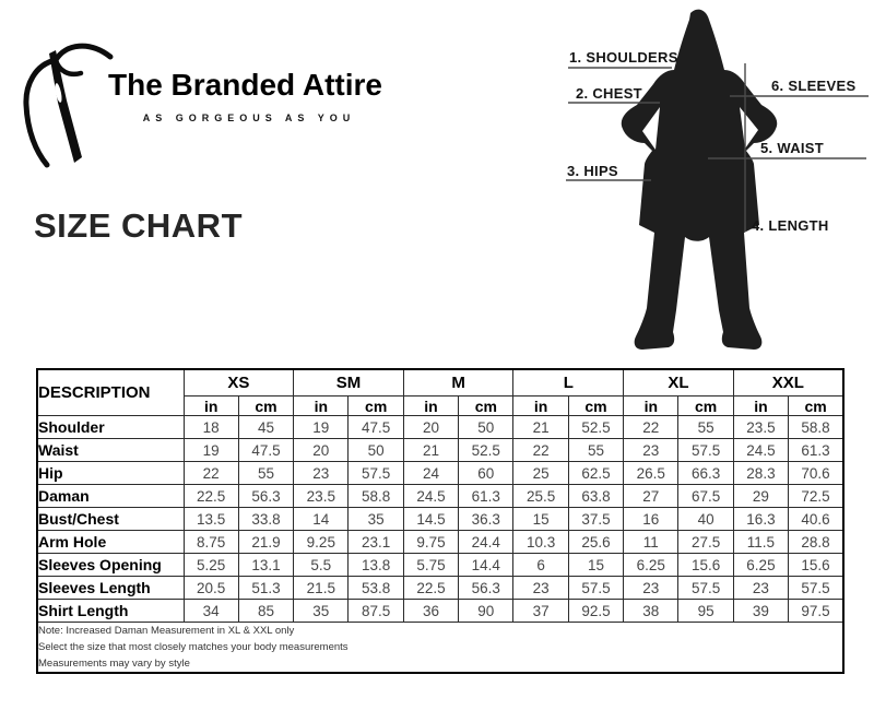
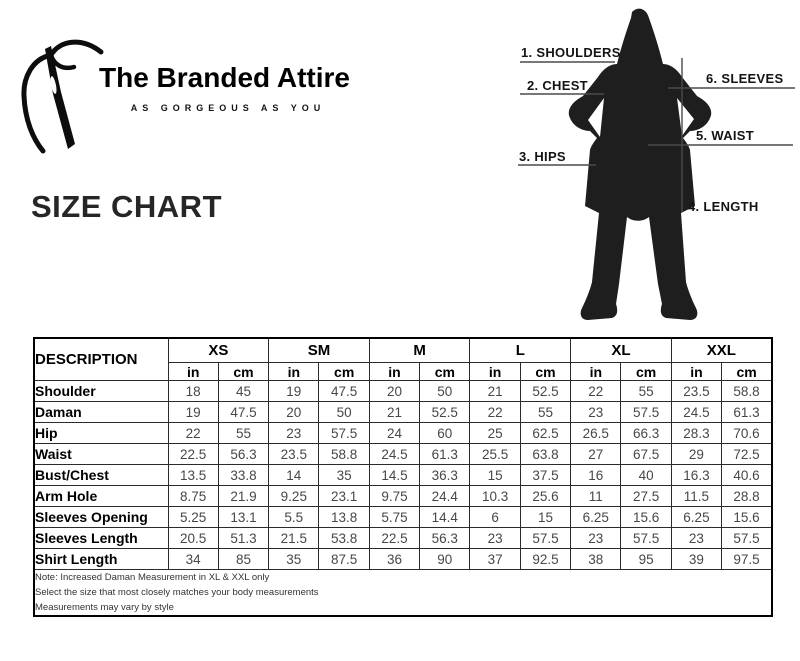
  The Branded Attire
  AS GORGEOUS AS YOU
  SIZE CHART
  1. SHOULDERS
  2. CHEST
  3. HIPS
  4. LENGTH
  5. WAIST
  6. SLEEVES
  DESCRIPTION	XS	SM	M	L	XL	XXL
  in	cm	in	cm	in	cm	in	cm	in	cm	in	cm
  Shoulder	18	45	19	47.5	20	50	21	52.5	22	55	23.5	58.8
- Waist	19	47.5	20	50	21	52.5	22	55	23	57.5	24.5	61.3
+ Daman	19	47.5	20	50	21	52.5	22	55	23	57.5	24.5	61.3
  Hip	22	55	23	57.5	24	60	25	62.5	26.5	66.3	28.3	70.6
- Daman	22.5	56.3	23.5	58.8	24.5	61.3	25.5	63.8	27	67.5	29	72.5
+ Waist	22.5	56.3	23.5	58.8	24.5	61.3	25.5	63.8	27	67.5	29	72.5
  Bust/Chest	13.5	33.8	14	35	14.5	36.3	15	37.5	16	40	16.3	40.6
  Arm Hole	8.75	21.9	9.25	23.1	9.75	24.4	10.3	25.6	11	27.5	11.5	28.8
  Sleeves Opening	5.25	13.1	5.5	13.8	5.75	14.4	6	15	6.25	15.6	6.25	15.6
  Sleeves Length	20.5	51.3	21.5	53.8	22.5	56.3	23	57.5	23	57.5	23	57.5
  Shirt Length	34	85	35	87.5	36	90	37	92.5	38	95	39	97.5
  Note: Increased Daman Measurement in XL & XXL onlySelect the size that most closely matches your body measurementsMeasurements may vary by style
